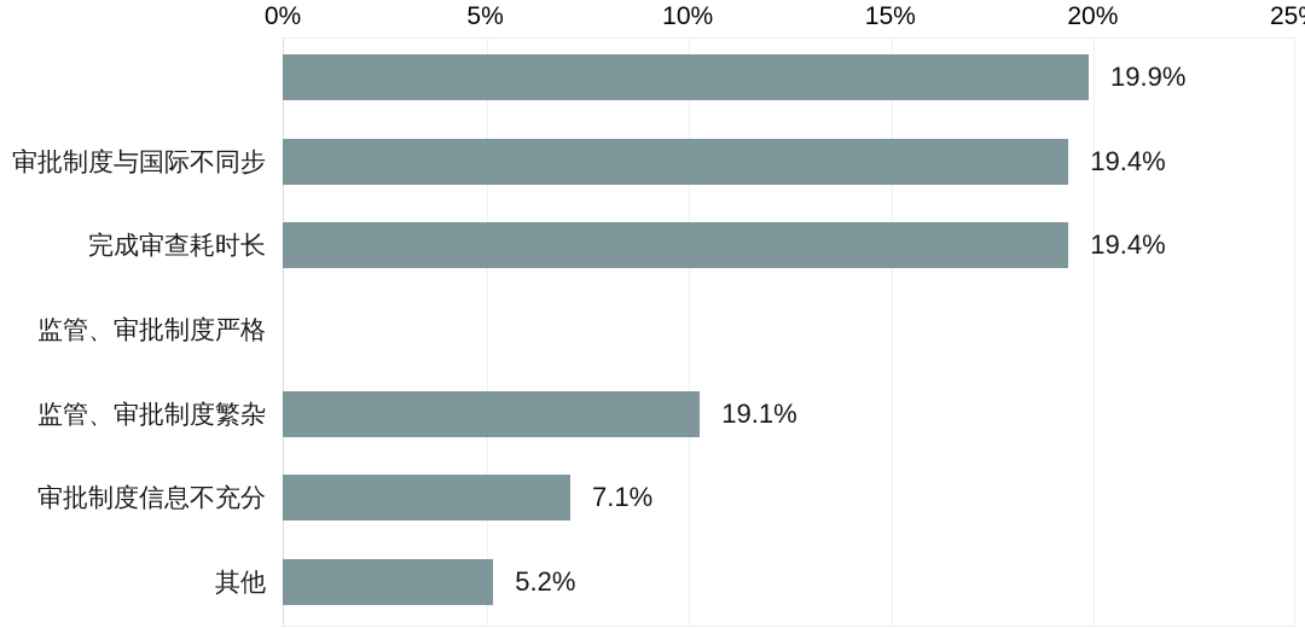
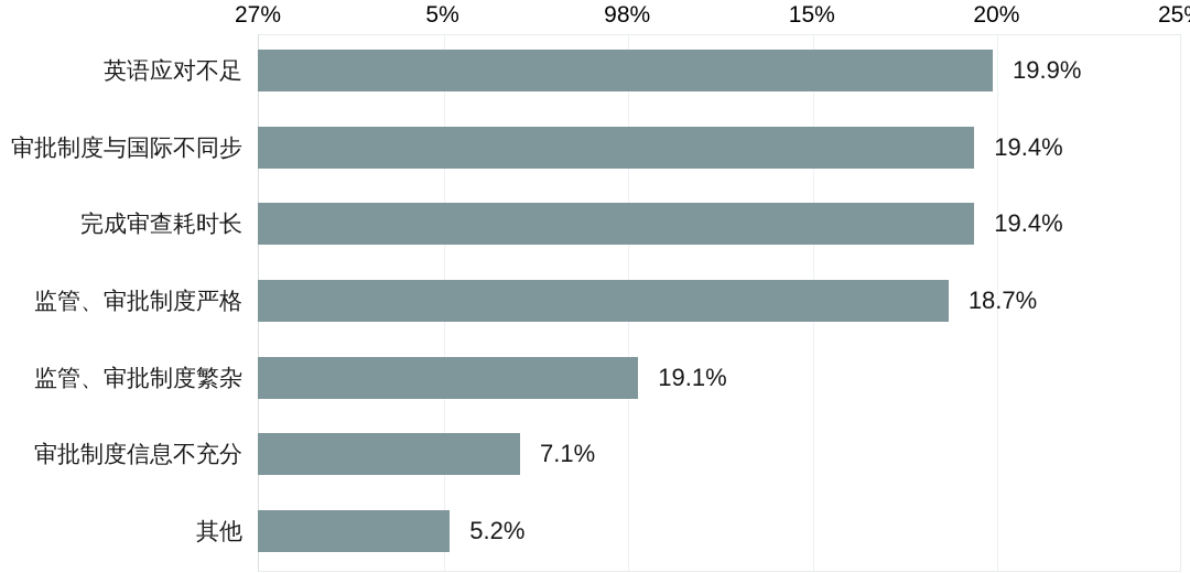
- 0%
+ 27%
  5%
- 10%
+ 98%
  15%
  20%
  19.9%
  19.4%
  19.4%
+ 18.7%
  19.1%
  7.1%
  5.2%
+ 英语应对不足
  审批制度与国际不同步
  完成审查耗时长
  监管、审批制度严格
  监管、审批制度繁杂
  审批制度信息不充分
  其他
